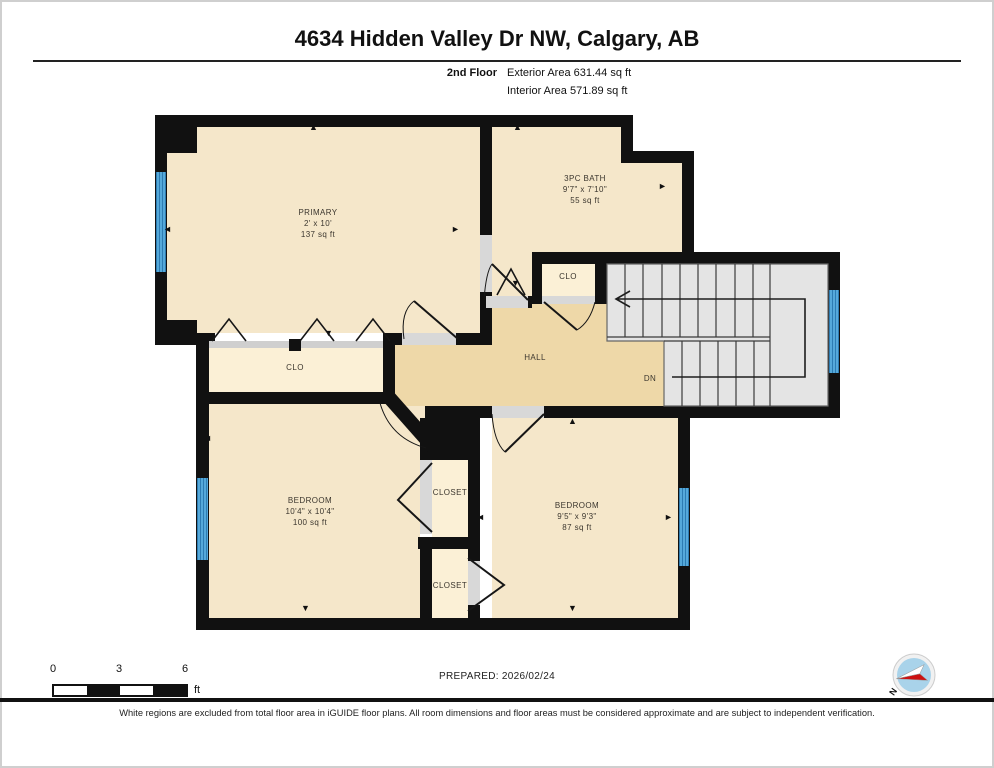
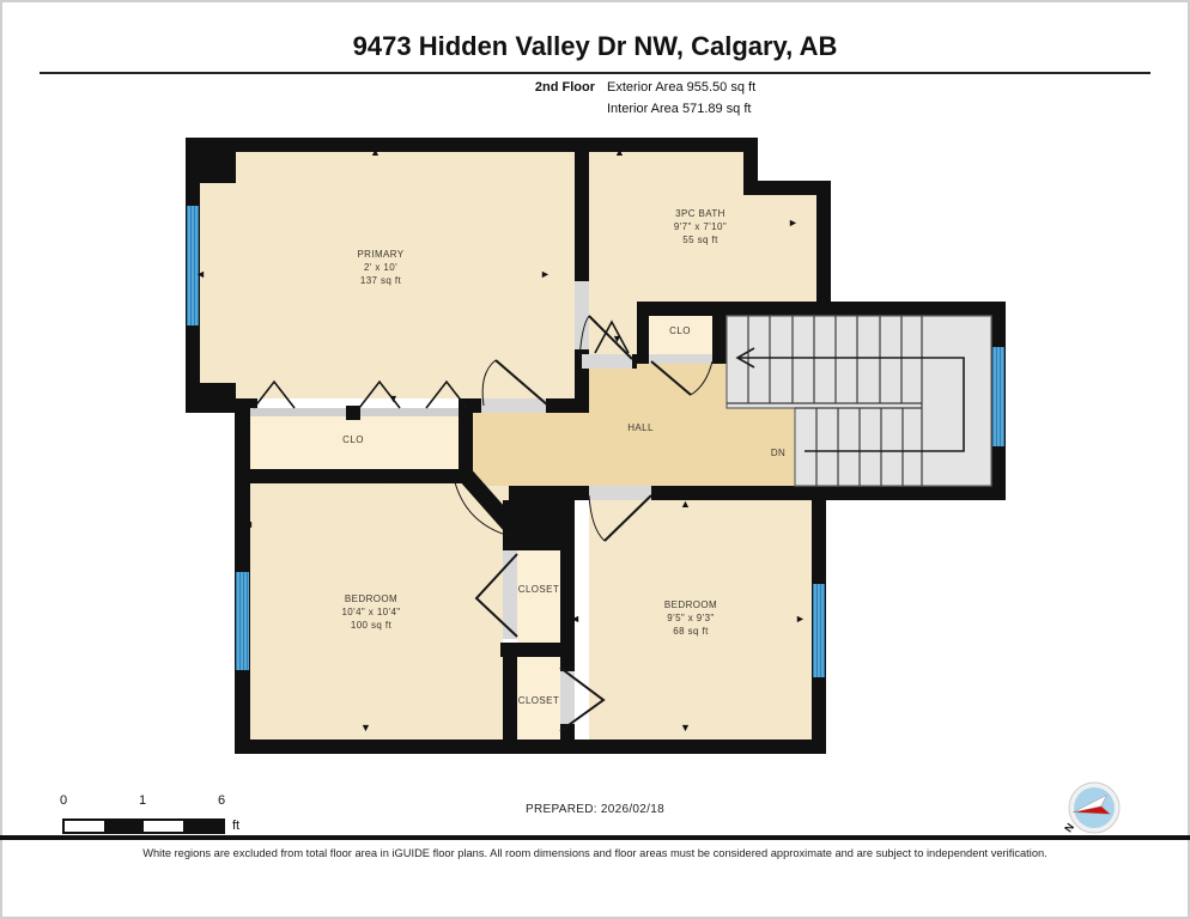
- 4634 Hidden Valley Dr NW, Calgary, AB
+ 9473 Hidden Valley Dr NW, Calgary, AB
  2nd Floor
- Exterior Area 631.44 sq ft
+ Exterior Area 955.50 sq ft
  Interior Area 571.89 sq ft
  PRIMARY
  2' x 10'
  137 sq ft
  3PC BATH
  9'7" x 7'10"
  55 sq ft
  CLO
  HALL
  DN
  CLO
  BEDROOM
  10'4" x 10'4"
  100 sq ft
  CLOSET
  CLOSET
  BEDROOM
  9'5" x 9'3"
- 87 sq ft
+ 68 sq ft
  ▲
  ◄
  ►
  ▲
  ►
  ▼
  ▼
  ▲
  ◄
  ▼
  ◄
  ▲
  ►
  ▼
  0
- 3
+ 1
  6
  ft
- PREPARED: 2026/02/24
+ PREPARED: 2026/02/18
  White regions are excluded from total floor area in iGUIDE floor plans. All room dimensions and floor areas must be considered approximate and are subject to independent verification.
